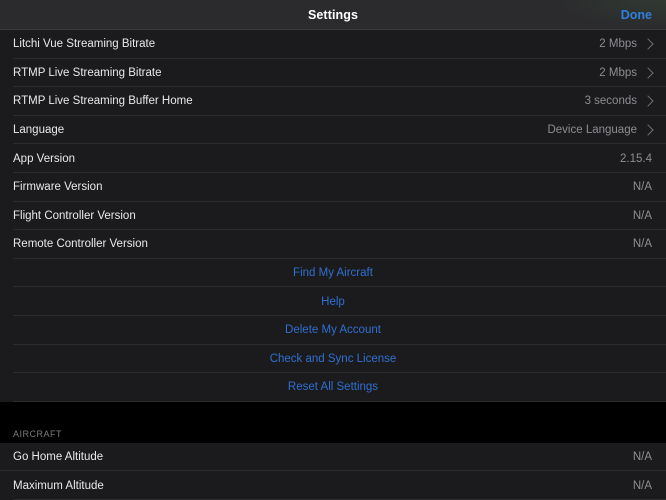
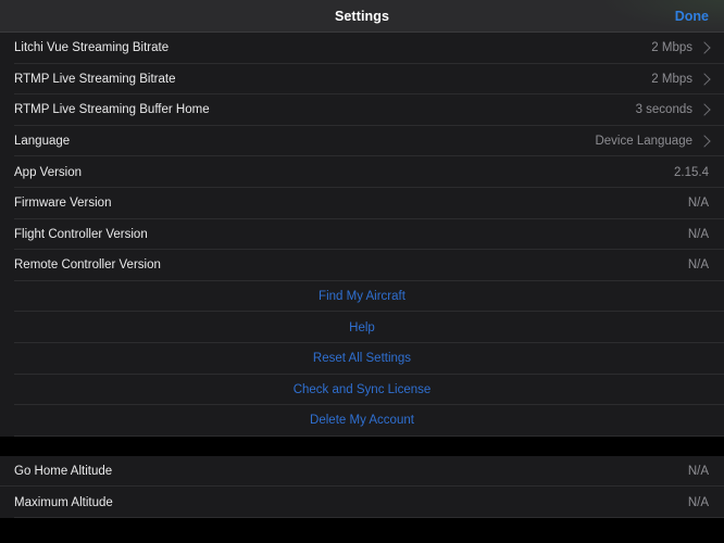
  Settings
  Done
  Litchi Vue Streaming Bitrate
  2 Mbps
  RTMP Live Streaming Bitrate
  2 Mbps
  RTMP Live Streaming Buffer Home
  3 seconds
  Language
  Device Language
  App Version
  2.15.4
  Firmware Version
  N/A
  Flight Controller Version
  N/A
  Remote Controller Version
  N/A
  Find My Aircraft
  Help
- Delete My Account
+ Reset All Settings
  Check and Sync License
- Reset All Settings
+ Delete My Account
- AIRCRAFT
  Go Home Altitude
  N/A
  Maximum Altitude
  N/A
